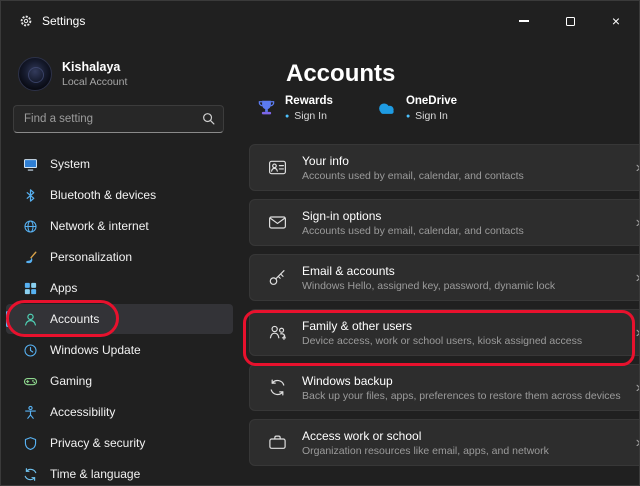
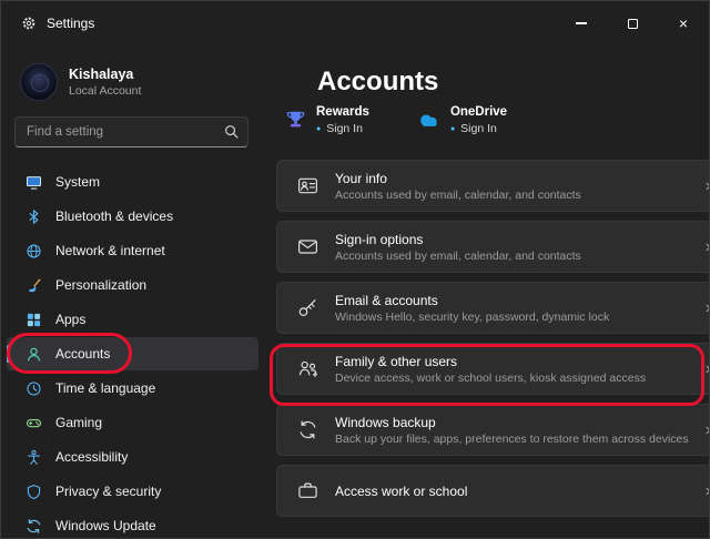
  Settings
  ×
  Kishalaya
  Local Account
  Find a setting
  System
  Bluetooth & devices
  Network & internet
  Personalization
  Apps
  Accounts
- Windows Update
+ Time & language
  Gaming
  Accessibility
  Privacy & security
- Time & language
+ Windows Update
  Accounts
  Rewards
  Sign In
  OneDrive
  Sign In
  Your info
  Accounts used by email, calendar, and contacts
  ›
  Sign-in options
  Accounts used by email, calendar, and contacts
  ›
  Email & accounts
- Windows Hello, assigned key, password, dynamic lock
+ Windows Hello, security key, password, dynamic lock
  ›
  Family & other users
  Device access, work or school users, kiosk assigned access
  ›
  Windows backup
  Back up your files, apps, preferences to restore them across devices
  ›
  Access work or school
- Organization resources like email, apps, and network
  ›
